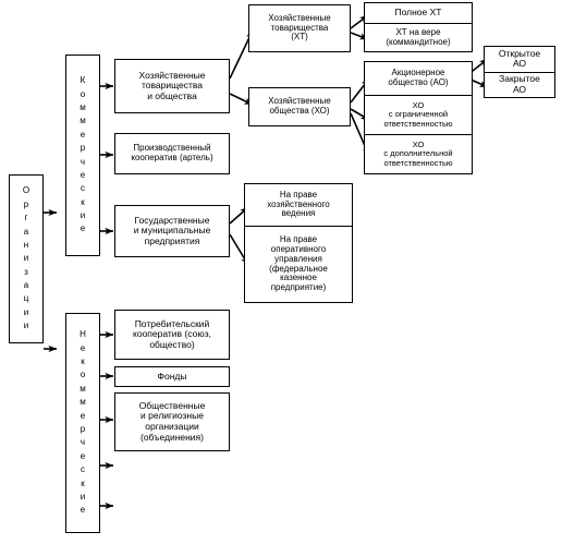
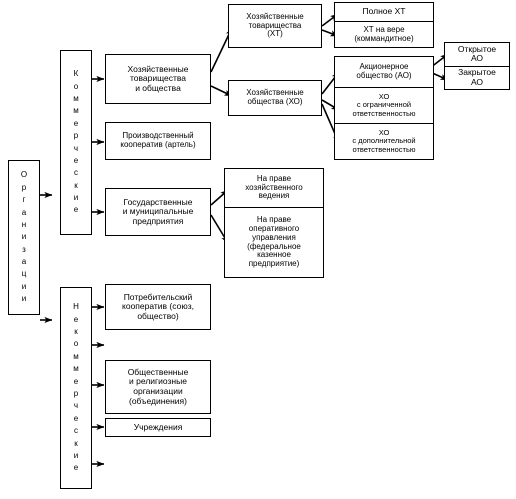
  О
  р
  г
  а
  н
  и
  з
  а
  ц
  и
  и
  К
  о
  м
  м
  е
  р
  ч
  е
  с
  к
  и
  е
  Н
  е
  к
  о
  м
  м
  е
  р
  ч
  е
  с
  к
  и
  е
  Хозяйственные
  товарищества
  и общества
  Производственный
  кооператив (артель)
  Государственные
  и муниципальные
  предприятия
  Потребительский
  кооператив (союз,
  общество)
- Фонды
  Общественные
  и религиозные
  организации
  (объединения)
+ Учреждения
  Хозяйственные
  товарищества
  (ХТ)
  Хозяйственные
  общества (ХО)
  Полное ХТ
  ХТ на вере
  (коммандитное)
  Акционерное
  общество (АО)
  ХО
  с ограниченной
  ответственностью
  ХО
  с дополнительной
  ответственностью
  Открытое
  АО
  Закрытое
  АО
  На праве
  хозяйственного
  ведения
  На праве
  оперативного
  управления
  (федеральное
  казенное
  предприятие)
